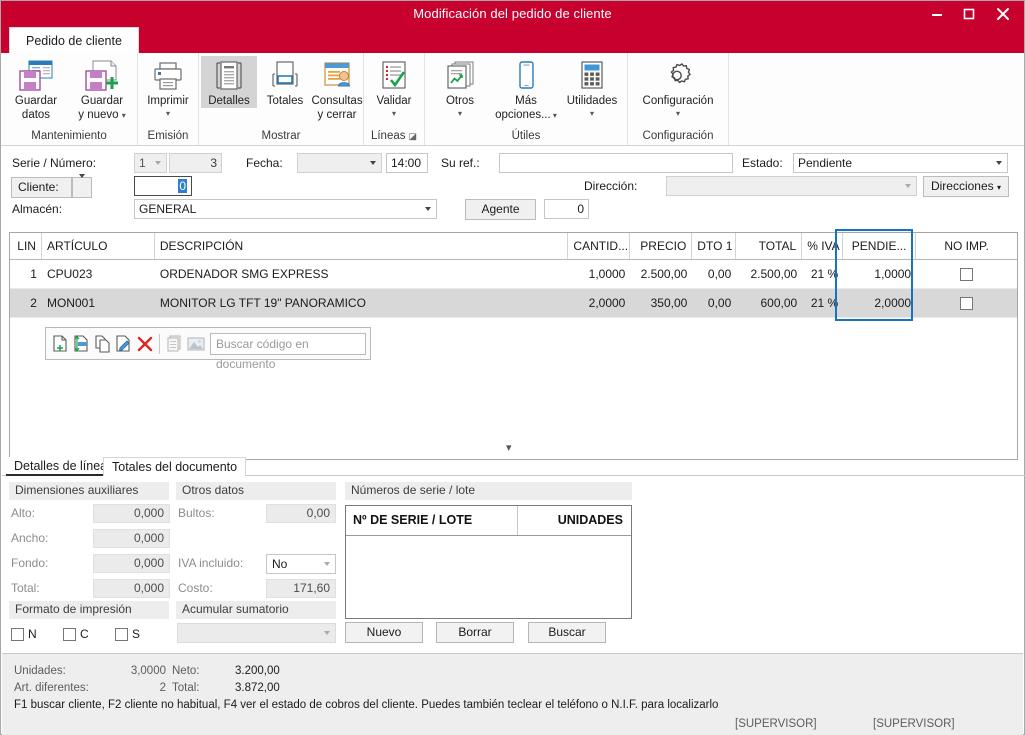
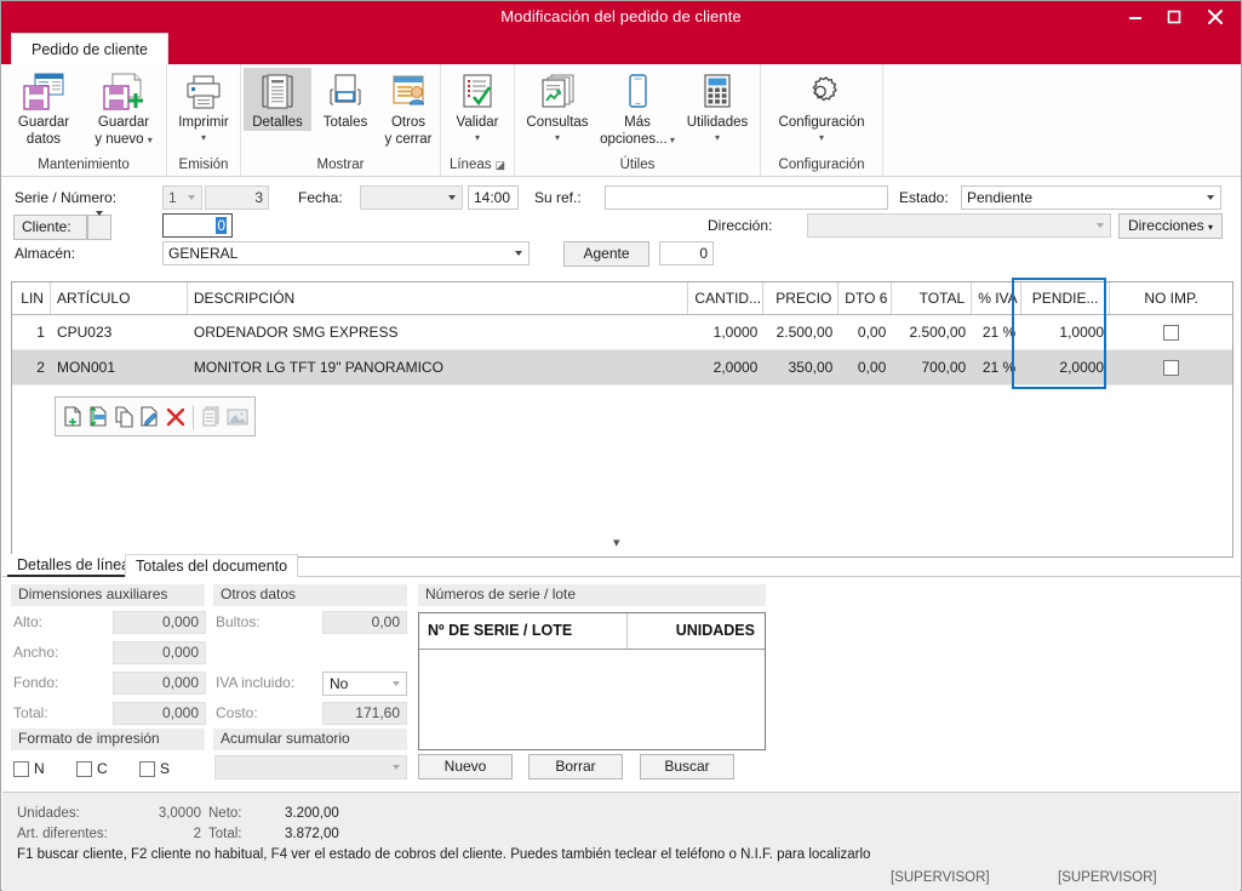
  Modificación del pedido de cliente
  Pedido de cliente
  Guardar
  datos
  Guardar
  y nuevo ▾
  Mantenimiento
  Imprimir
  ▾
  Emisión
  Detalles
  Totales
- Consultas
+ Otros
  y cerrar
  Mostrar
  Validar
  ▾
  Líneas ◪
- Otros
+ Consultas
  ▾
  Más
  opciones... ▾
  Utilidades
  ▾
  Útiles
  Configuración
  ▾
  Configuración
  Serie / Número:
  1
  3
  Fecha:
  14:00
  Su ref.:
  Estado:
  Pendiente
  Cliente:
  0
  Dirección:
  Direcciones ▾
  Almacén:
  GENERAL
  Agente
  0
  LIN
  ARTÍCULO
  DESCRIPCIÓN
  CANTID...
  PRECIO
- DTO 1
+ DTO 6
  TOTAL
  % IVA
  PENDIE...
  NO IMP.
  1
  CPU023
  ORDENADOR SMG EXPRESS
  1,0000
  2.500,00
  0,00
  2.500,00
  21 %
  1,0000
  2
  MON001
  MONITOR LG TFT 19" PANORAMICO
  2,0000
  350,00
  0,00
- 600,00
+ 700,00
  21 %
  2,0000
- Buscar código en documento
  ▾
  Detalles de líne
  Totales del documento
  Dimensiones auxiliares
  Alto:
  0,000
  Ancho:
  0,000
  Fondo:
  0,000
  Total:
  0,000
  Formato de impresión
  N
  C
  S
  Otros datos
  Bultos:
  0,00
  IVA incluido:
  No
  Costo:
  171,60
  Acumular sumatorio
  Números de serie / lote
  Nº DE SERIE / LOTE
  UNIDADES
  Nuevo
  Borrar
  Buscar
  Unidades:
  3,0000
  Neto:
  3.200,00
  Art. diferentes:
  2
  Total:
  3.872,00
  F1 buscar cliente, F2 cliente no habitual, F4 ver el estado de cobros del cliente. Puedes también teclear el teléfono o N.I.F. para localizarlo
  [SUPERVISOR]
  [SUPERVISOR]
